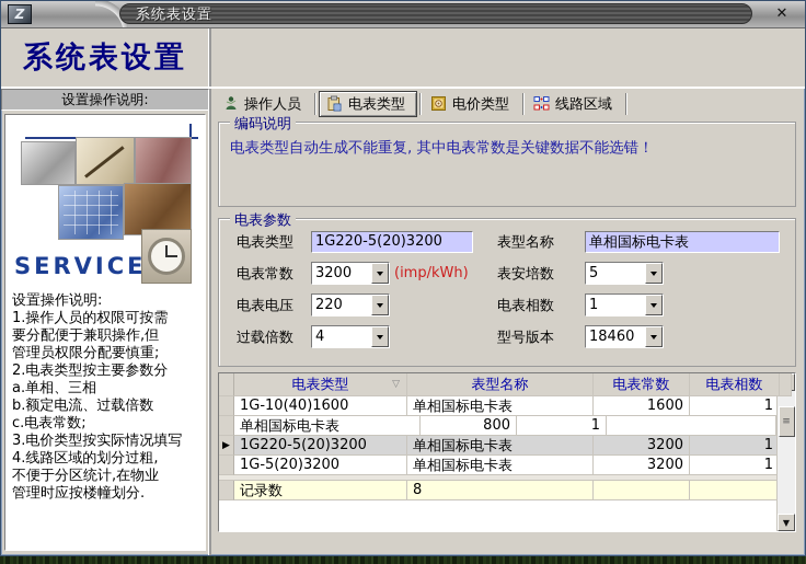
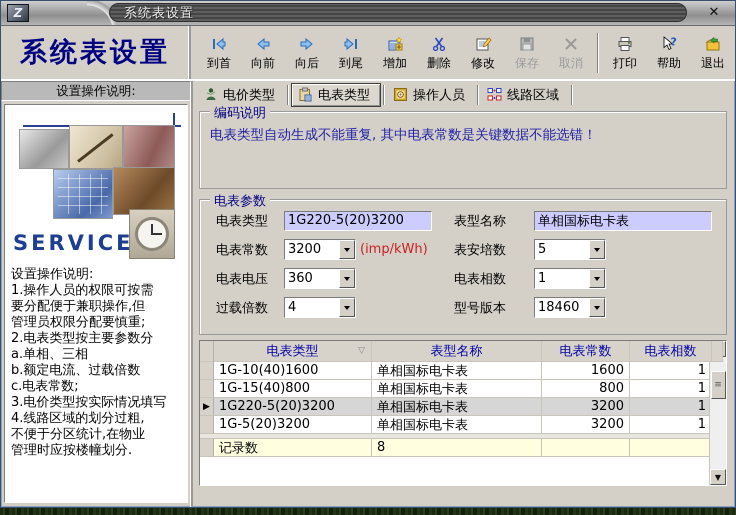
  Z
  系统表设置
  ✕
  系统表设置
+ 到首
+ 向前
+ 向后
+ 到尾
+ 增加
+ 删除
+ 修改
+ 保存
+ 取消
+ 打印
+ ?
+ 帮助
+ 退出
  设置操作说明:
  SERVICE
  设置操作说明:
  1.操作人员的权限可按需
  要分配便于兼职操作,但
  管理员权限分配要慎重;
  2.电表类型按主要参数分
  a.单相、三相
  b.额定电流、过载倍数
  c.电表常数;
  3.电价类型按实际情况填写
  4.线路区域的划分过粗,
  不便于分区统计,在物业
  管理时应按楼幢划分.
- 操作人员
+ 电价类型
  电表类型
- 电价类型
+ 操作人员
  线路区域
  编码说明
  电表类型自动生成不能重复, 其中电表常数是关键数据不能选错！
  电表参数
  电表类型
  1G220-5(20)3200
  表型名称
  单相国标电卡表
  电表常数
  3200
  (imp/kWh)
  表安培数
  5
  电表电压
- 220
+ 360
  电表相数
  1
  过载倍数
  4
  型号版本
  18460
  电表类型
  ▽
  表型名称
  电表常数
  电表相数
  1G-10(40)1600
  单相国标电卡表
  1600
  1
+ 1G-15(40)800
  单相国标电卡表
  800
  1
  ▶
  1G220-5(20)3200
  单相国标电卡表
  3200
  1
  1G-5(20)3200
  单相国标电卡表
  3200
  1
  记录数
  8
  ≡
  ▼
